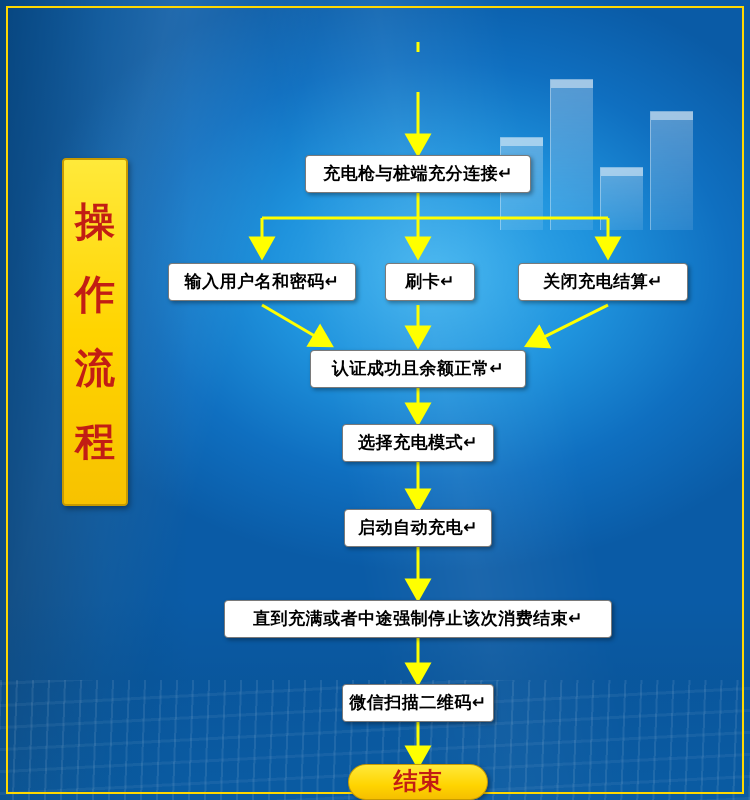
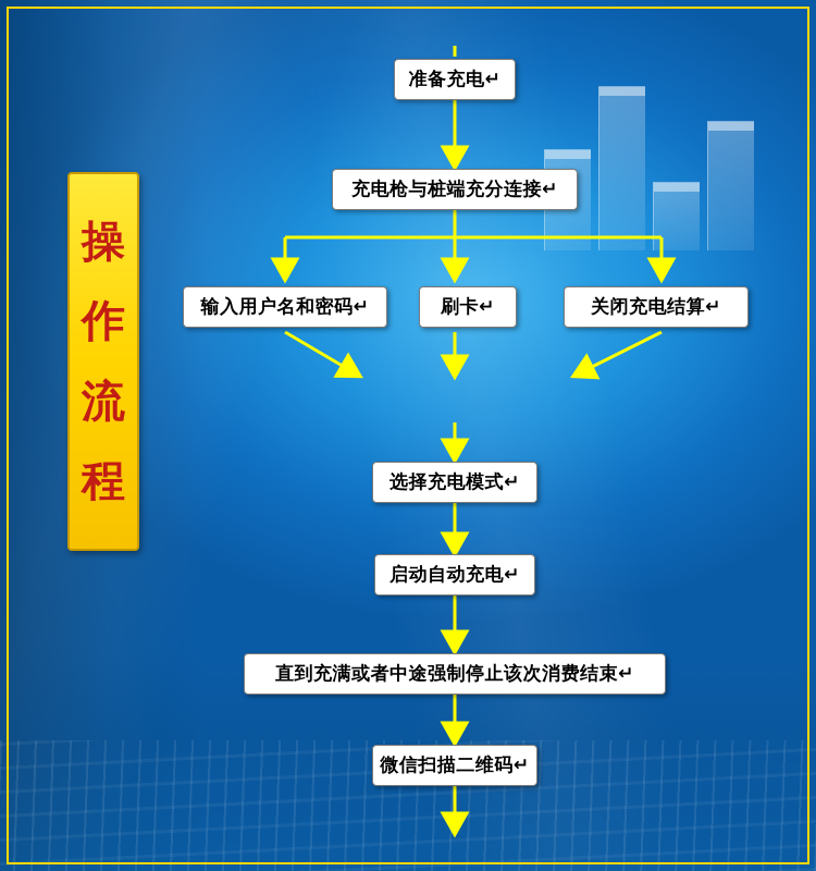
  操
  作
  流
  程
+ 准备充电↵
  充电枪与桩端充分连接↵
  输入用户名和密码↵
  刷卡↵
  关闭充电结算↵
- 认证成功且余额正常↵
  选择充电模式↵
  启动自动充电↵
  直到充满或者中途强制停止该次消费结束↵
  微信扫描二维码↵
- 结束
